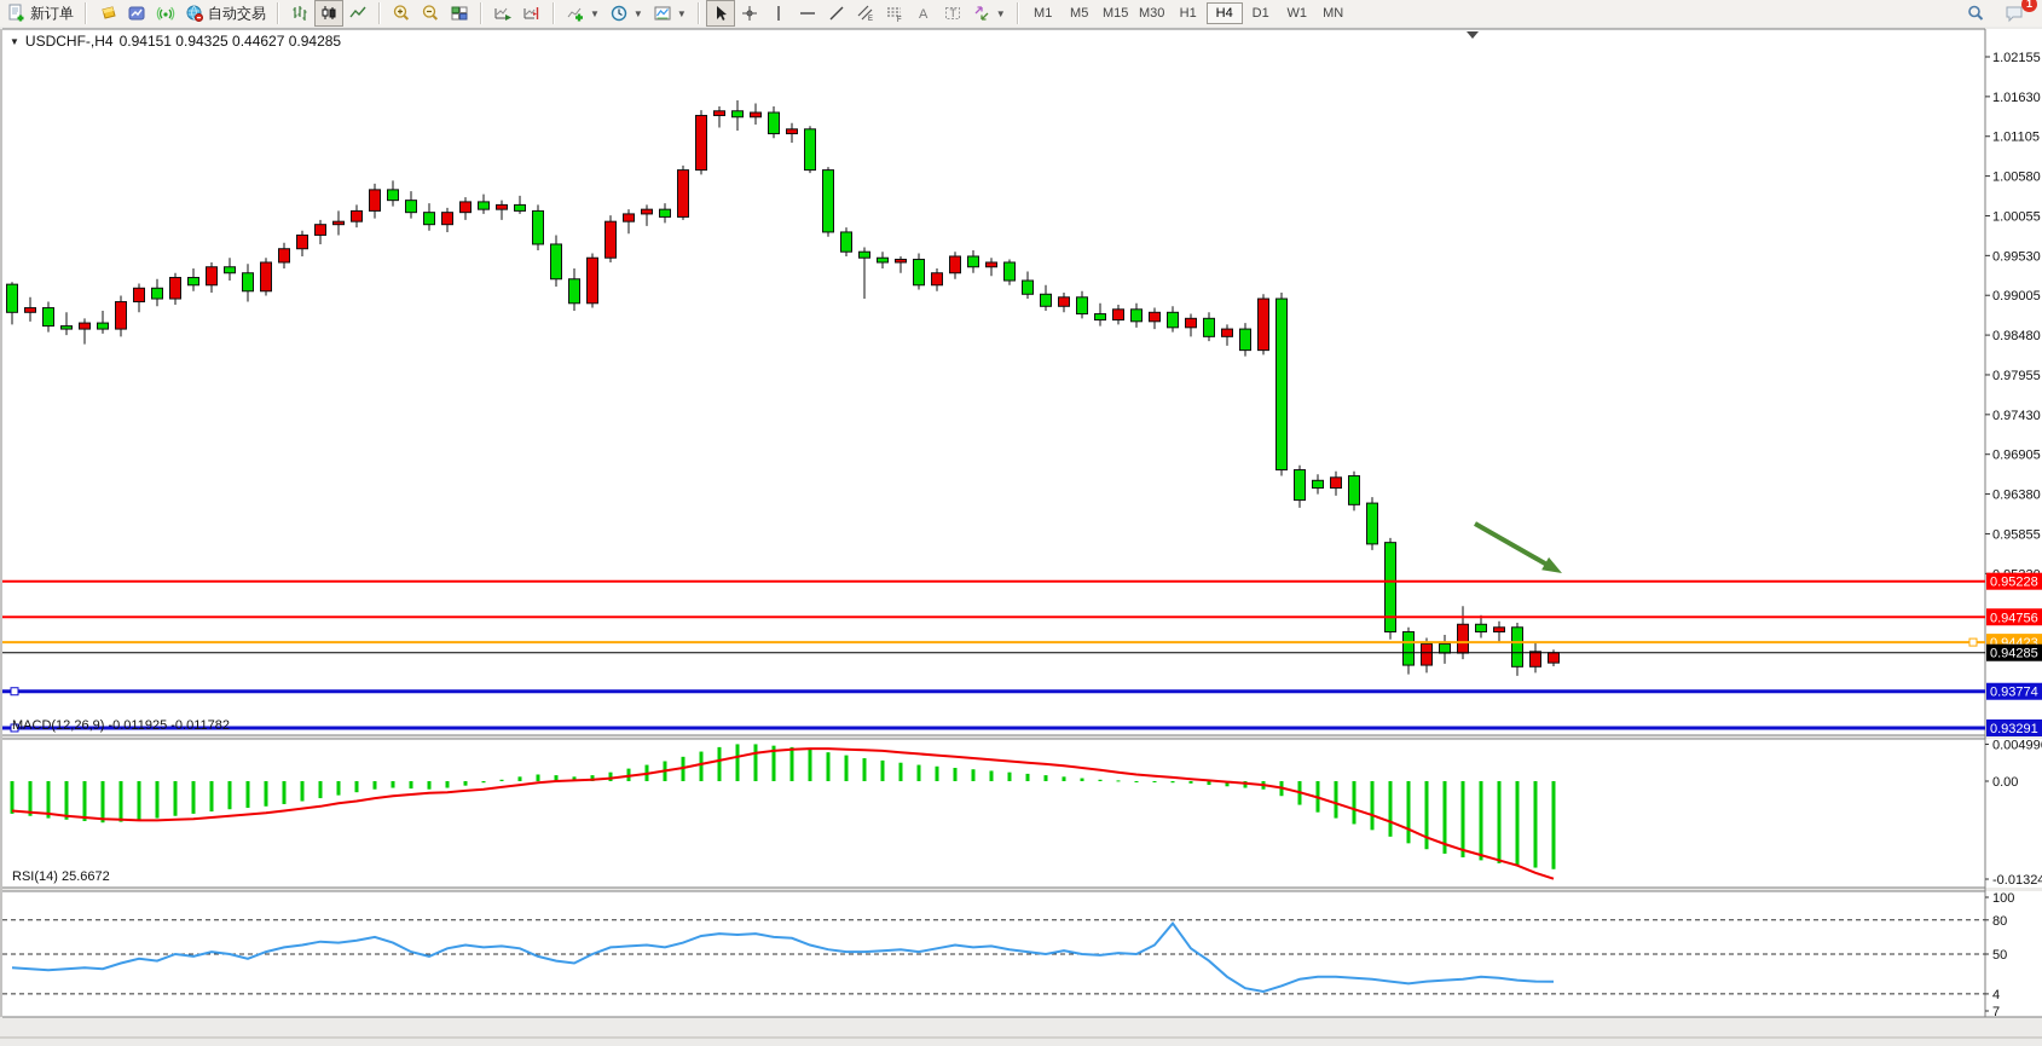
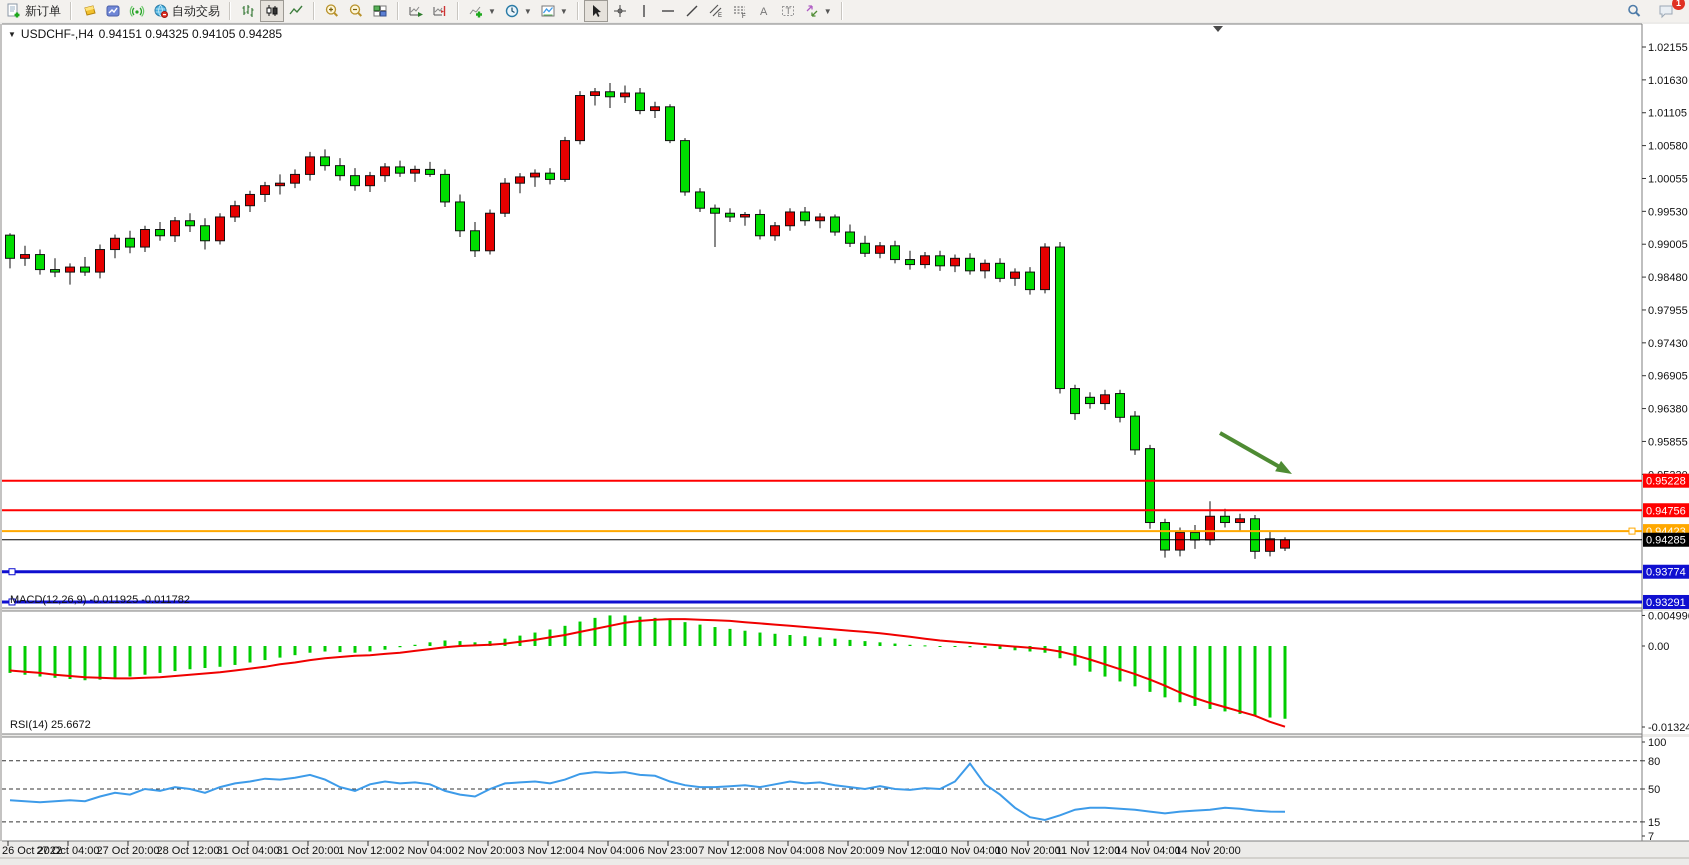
  新订单
  自动交易
  ▼
  ▼
  ▼
  A
  T
  ▼
- M1
- M5
- M15
- M30
- H1
- H4
- D1
- W1
- MN
  1
  1.02155
  1.01630
  1.01105
  1.00580
  1.00055
  0.99530
  0.99005
  0.98480
  0.97955
  0.97430
  0.96905
  0.96380
  0.95855
  0.00499
  0.00
  -0.01324
  100
  80
  50
- 4
+ 15
  7
  0.95228
  0.94756
  0.94423
  0.94285
  0.93774
  0.93291
+ 26 Oct 2022
+ 27 Oct 04:00
+ 27 Oct 20:00
+ 28 Oct 12:00
+ 31 Oct 04:00
+ 31 Oct 20:00
+ 1 Nov 12:00
+ 2 Nov 04:00
+ 2 Nov 20:00
+ 3 Nov 12:00
+ 4 Nov 04:00
+ 6 Nov 23:00
+ 7 Nov 12:00
+ 8 Nov 04:00
+ 8 Nov 20:00
+ 9 Nov 12:00
+ 10 Nov 04:00
+ 10 Nov 20:00
+ 11 Nov 12:00
+ 14 Nov 04:00
+ 14 Nov 20:00
  ▼
  USDCHF-,H4
- 0.94151 0.94325 0.44627 0.94285
+ 0.94151 0.94325 0.94105 0.94285
  MACD(12,26,9) -0.011925 -0.011782
  RSI(14) 25.6672
